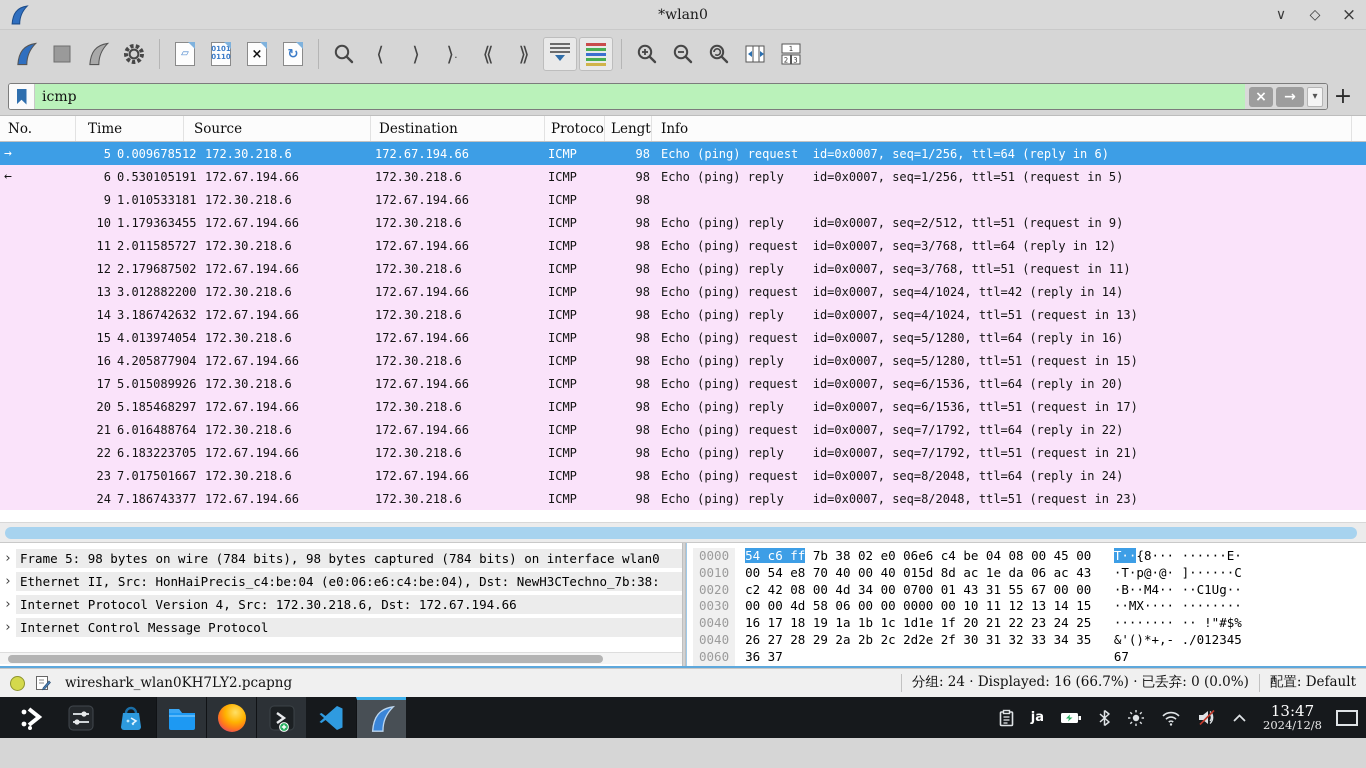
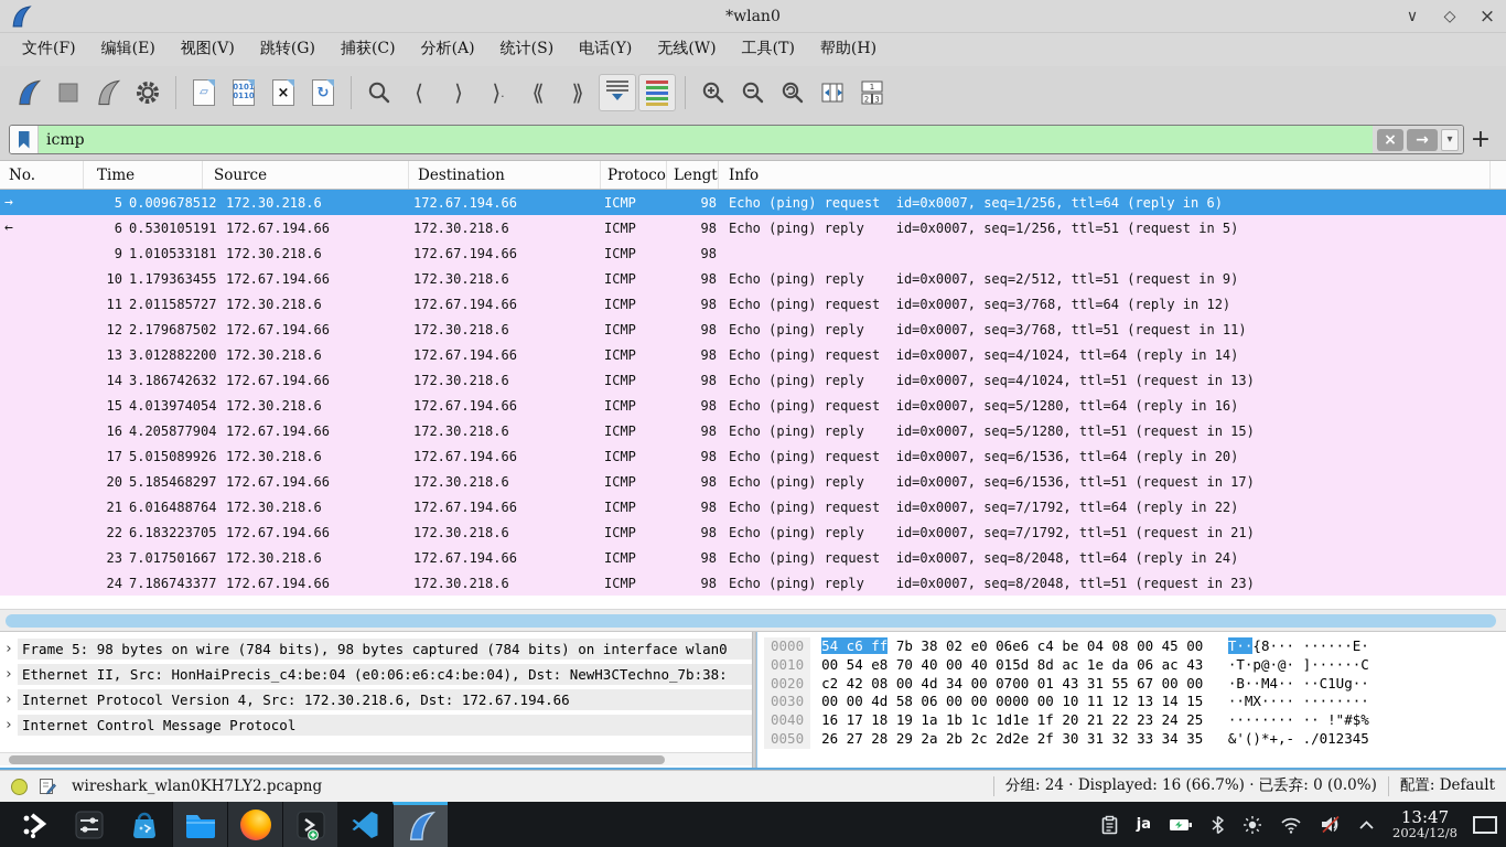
  *wlan0
  ∨
  ◇
  ×
+ 文件(F)
+ 编辑(E)
+ 视图(V)
+ 跳转(G)
+ 捕获(C)
+ 分析(A)
+ 统计(S)
+ 电话(Y)
+ 无线(W)
+ 工具(T)
+ 帮助(H)
  ▱
  0101
  0110
  ×
  ↻
  ⟨
  ⟩
  ⟩·
  ⟪
  ⟫
  1
  2
  3
  icmp
  ×
  →
  ▾
  +
  No.
  Time
  Source
  Destination
  Protoco
  Lengt
  Info
  →
  5
  0.009678512
  172.30.218.6
  172.67.194.66
  ICMP
  98
  Echo (ping) request id=0x0007, seq=1/256, ttl=64 (reply in 6)
  ←
  6
  0.530105191
  172.67.194.66
  172.30.218.6
  ICMP
  98
  Echo (ping) reply id=0x0007, seq=1/256, ttl=51 (request in 5)
  9
  1.010533181
  172.30.218.6
  172.67.194.66
  ICMP
  98
  10
  1.179363455
  172.67.194.66
  172.30.218.6
  ICMP
  98
  Echo (ping) reply id=0x0007, seq=2/512, ttl=51 (request in 9)
  11
  2.011585727
  172.30.218.6
  172.67.194.66
  ICMP
  98
  Echo (ping) request id=0x0007, seq=3/768, ttl=64 (reply in 12)
  12
  2.179687502
  172.67.194.66
  172.30.218.6
  ICMP
  98
  Echo (ping) reply id=0x0007, seq=3/768, ttl=51 (request in 11)
  13
  3.012882200
  172.30.218.6
  172.67.194.66
  ICMP
  98
- Echo (ping) request id=0x0007, seq=4/1024, ttl=42 (reply in 14)
+ Echo (ping) request id=0x0007, seq=4/1024, ttl=64 (reply in 14)
  14
  3.186742632
  172.67.194.66
  172.30.218.6
  ICMP
  98
  Echo (ping) reply id=0x0007, seq=4/1024, ttl=51 (request in 13)
  15
  4.013974054
  172.30.218.6
  172.67.194.66
  ICMP
  98
  Echo (ping) request id=0x0007, seq=5/1280, ttl=64 (reply in 16)
  16
  4.205877904
  172.67.194.66
  172.30.218.6
  ICMP
  98
  Echo (ping) reply id=0x0007, seq=5/1280, ttl=51 (request in 15)
  17
  5.015089926
  172.30.218.6
  172.67.194.66
  ICMP
  98
  Echo (ping) request id=0x0007, seq=6/1536, ttl=64 (reply in 20)
  20
  5.185468297
  172.67.194.66
  172.30.218.6
  ICMP
  98
  Echo (ping) reply id=0x0007, seq=6/1536, ttl=51 (request in 17)
  21
  6.016488764
  172.30.218.6
  172.67.194.66
  ICMP
  98
  Echo (ping) request id=0x0007, seq=7/1792, ttl=64 (reply in 22)
  22
  6.183223705
  172.67.194.66
  172.30.218.6
  ICMP
  98
  Echo (ping) reply id=0x0007, seq=7/1792, ttl=51 (request in 21)
  23
  7.017501667
  172.30.218.6
  172.67.194.66
  ICMP
  98
  Echo (ping) request id=0x0007, seq=8/2048, ttl=64 (reply in 24)
  24
  7.186743377
  172.67.194.66
  172.30.218.6
  ICMP
  98
  Echo (ping) reply id=0x0007, seq=8/2048, ttl=51 (request in 23)
  ›
  Frame 5: 98 bytes on wire (784 bits), 98 bytes captured (784 bits) on interface wlan0
  ›
  Ethernet II, Src: HonHaiPrecis_c4:be:04 (e0:06:e6:c4:be:04), Dst: NewH3CTechno_7b:38:
  ›
  Internet Protocol Version 4, Src: 172.30.218.6, Dst: 172.67.194.66
  ›
  Internet Control Message Protocol
  0000 54 c6 ff 7b 38 02 e0 06e6 c4 be 04 08 00 45 00 T··{8··· ······E·
  0010 00 54 e8 70 40 00 40 015d 8d ac 1e da 06 ac 43 ·T·p@·@· ]······C
  0020 c2 42 08 00 4d 34 00 0700 01 43 31 55 67 00 00 ·B··M4·· ··C1Ug··
  0030 00 00 4d 58 06 00 00 0000 00 10 11 12 13 14 15 ··MX···· ········
  0040 16 17 18 19 1a 1b 1c 1d1e 1f 20 21 22 23 24 25 ········ ·· !"#$%
- 0040 26 27 28 29 2a 2b 2c 2d2e 2f 30 31 32 33 34 35 &'()*+,- ./012345
+ 0050 26 27 28 29 2a 2b 2c 2d2e 2f 30 31 32 33 34 35 &'()*+,- ./012345
- 0060 36 37 67
  wireshark_wlan0KH7LY2.pcapng
  分组: 24 · Displayed: 16 (66.7%) · 已丢弃: 0 (0.0%)
  配置: Default
  ja
  13:47
  2024/12/8
